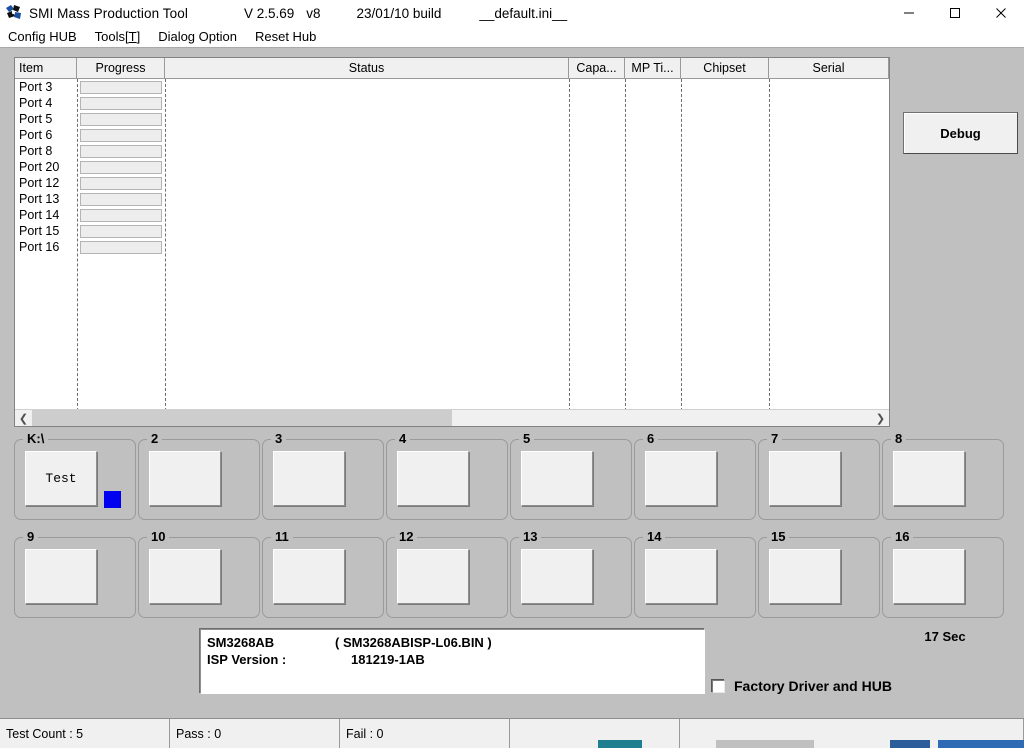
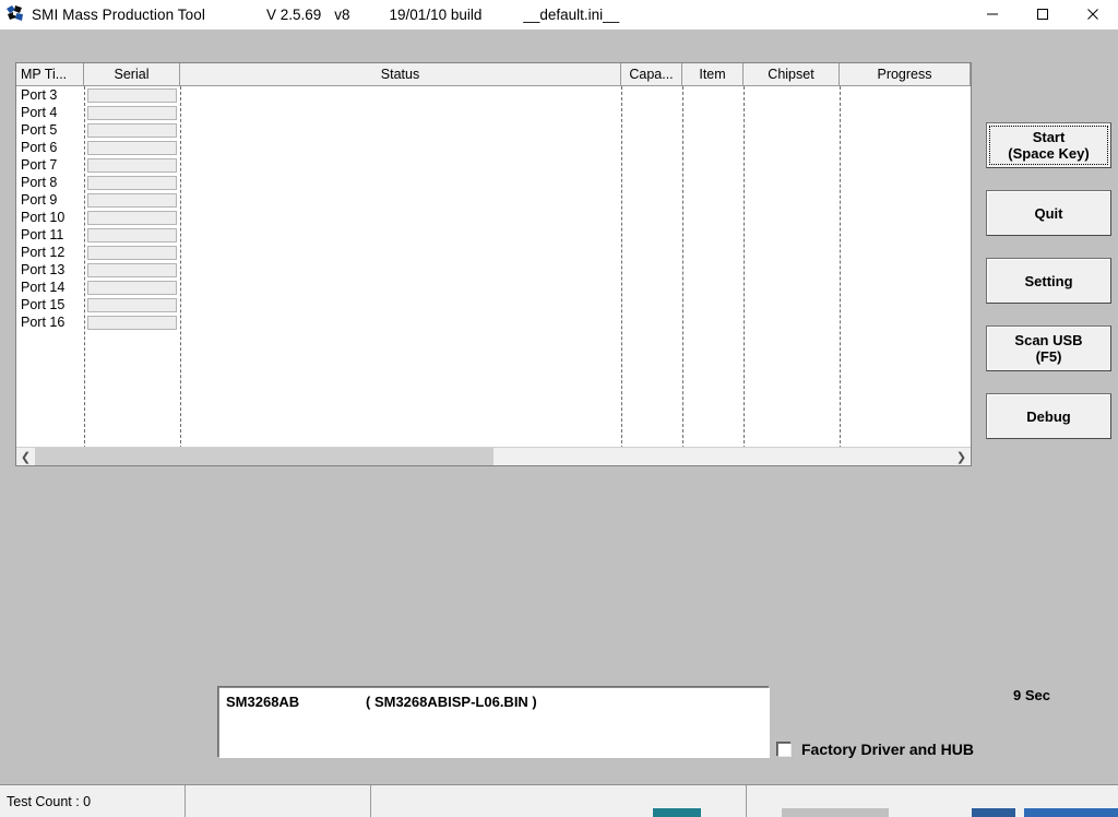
  SMI Mass Production Tool
  V 2.5.69
  v8
- 23/01/10 build
+ 19/01/10 build
  __default.ini__
- Config HUB
- Tools[T]
- Dialog Option
- Reset Hub
- Item
+ MP Ti...
- Progress
+ Serial
  Status
  Capa...
- MP Ti...
+ Item
  Chipset
- Serial
+ Progress
  Port 3
  Port 4
  Port 5
  Port 6
+ Port 7
  Port 8
+ Port 9
+ Port 10
- Port 20
+ Port 11
  Port 12
  Port 13
  Port 14
  Port 15
  Port 16
  ❮
  ❯
+ Start
+ (Space Key)
+ Quit
+ Setting
+ Scan USB
+ (F5)
  Debug
- K:\
- Test
- 2
- 3
- 4
- 5
- 6
- 7
- 8
- 9
- 10
- 11
- 12
- 13
- 14
- 15
- 16
  SM3268AB
  ( SM3268ABISP-L06.BIN )
- ISP Version :
- 181219-1AB
- 17 Sec
+ 9 Sec
  Factory Driver and HUB
- Test Count : 5
+ Test Count : 0
- Pass : 0
- Fail : 0
